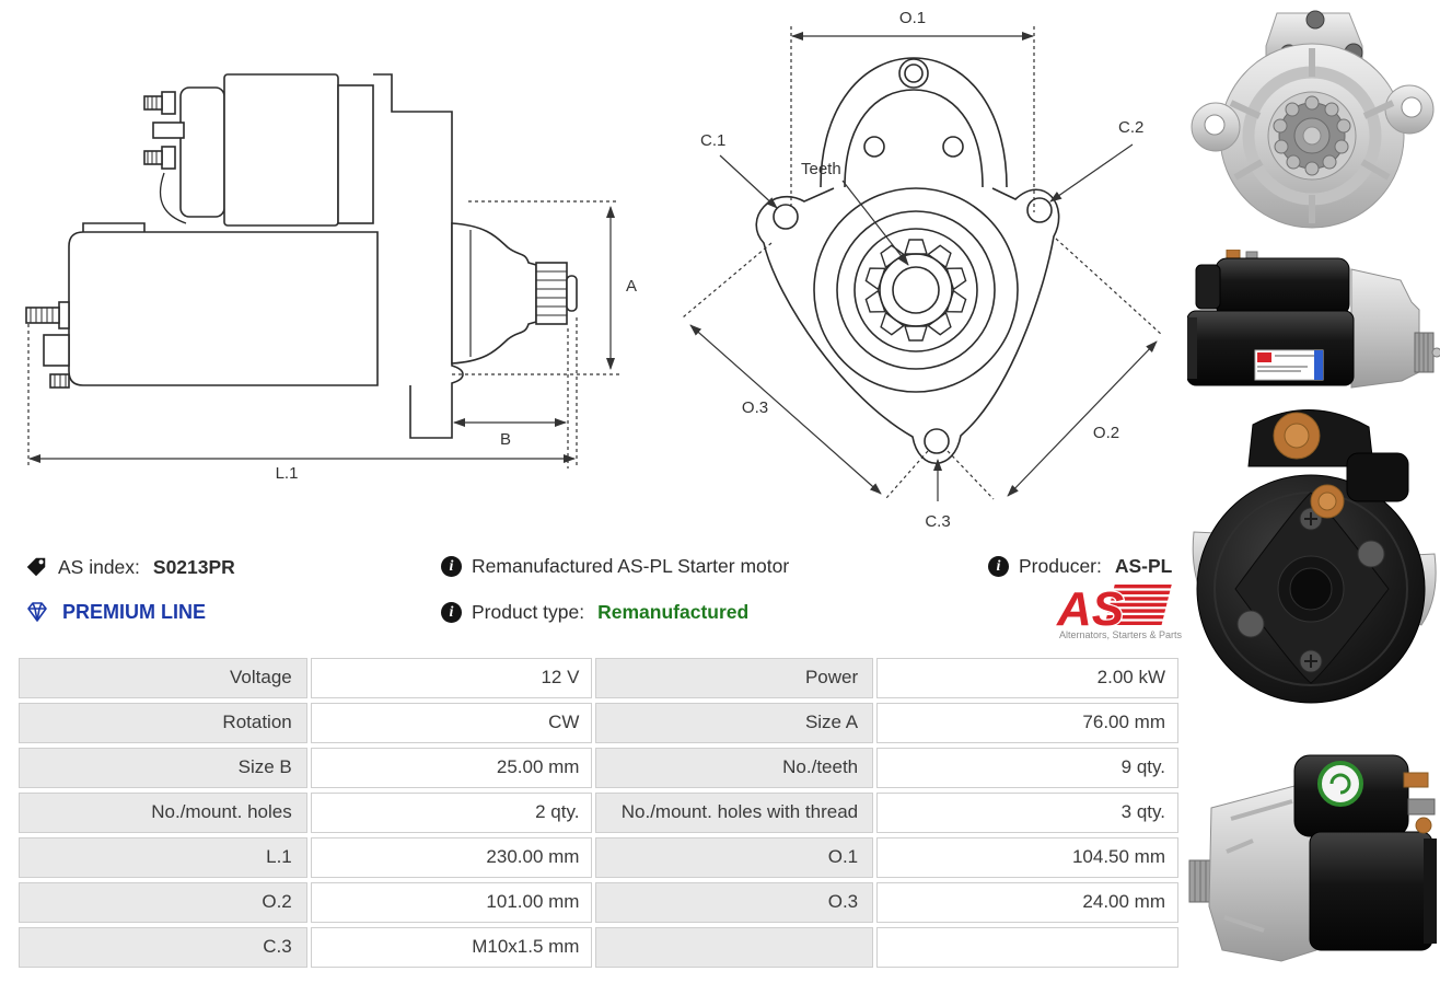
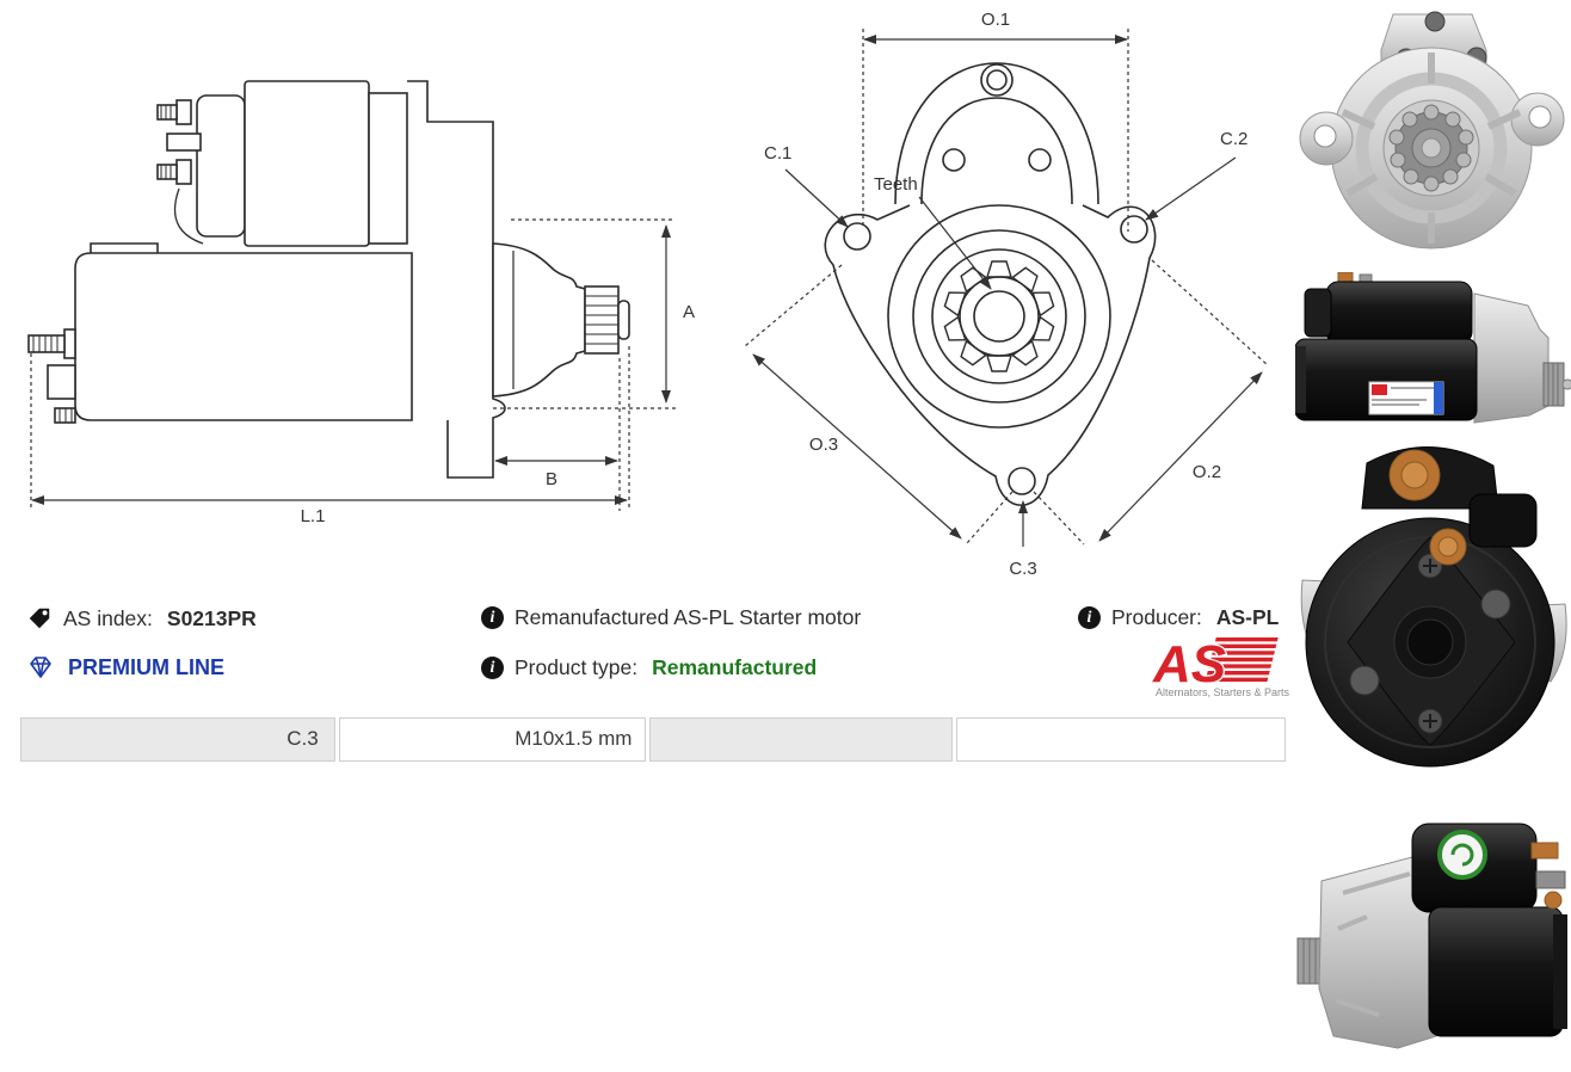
  A
  B
  L.1
  O.1
  C.1
  C.2
  Teeth
  O.3
  O.2
  C.3
  AS index:
  S0213PR
  PREMIUM LINE
  i
  Remanufactured AS-PL Starter motor
  i
  Product type:
  Remanufactured
  i
  Producer:
  AS-PL
  AS
  Alternators, Starters & Parts
- Voltage	12 V	Power	2.00 kW
- Rotation	CW	Size A	76.00 mm
- Size B	25.00 mm	No./teeth	9 qty.
- No./mount. holes	2 qty.	No./mount. holes with thread	3 qty.
- L.1	230.00 mm	O.1	104.50 mm
- O.2	101.00 mm	O.3	24.00 mm
  C.3	M10x1.5 mm
